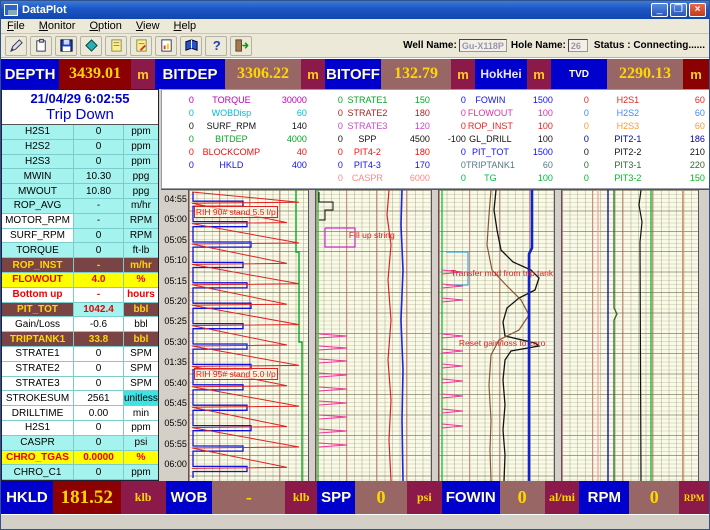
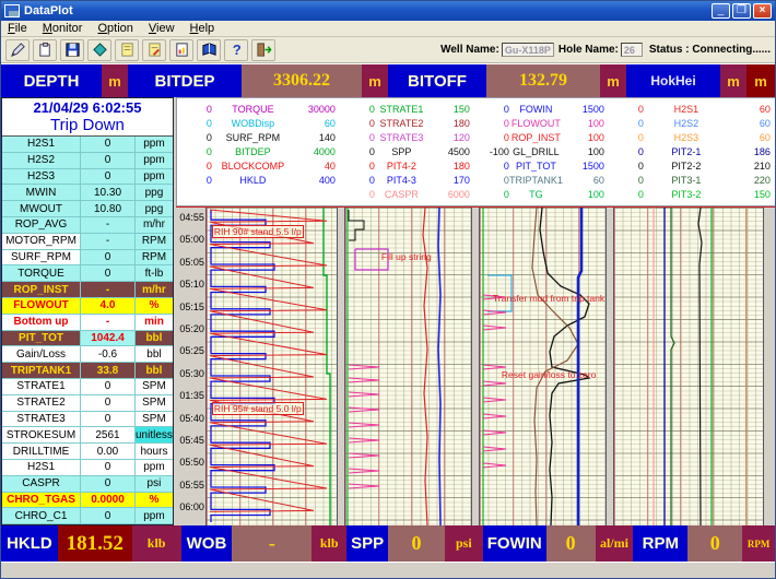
  DataPlot
  _
  ❐
  ×
  File
  Monitor
  Option
  View
  Help
  ?
  Well Name:
  Gu-X118P
  Hole Name:
  26
  Status : Connecting......
  DEPTH
- 3439.01
  m
  BITDEP
  3306.22
  m
  BITOFF
  132.79
  m
  HokHei
  m
- TVD
- 2290.13
  m
  21/04/29 6:02:55
  Trip Down
  H2S1
  0
  ppm
  H2S2
  0
  ppm
  H2S3
  0
  ppm
  MWIN
  10.30
  ppg
  MWOUT
  10.80
  ppg
  ROP_AVG
  -
  m/hr
  MOTOR_RPM
  -
  RPM
  SURF_RPM
  0
  RPM
  TORQUE
  0
  ft-lb
  ROP_INST
  -
  m/hr
  FLOWOUT
  4.0
  %
  Bottom up
  -
- hours
+ min
  PIT_TOT
  1042.4
  bbl
  Gain/Loss
  -0.6
  bbl
  TRIPTANK1
  33.8
  bbl
  STRATE1
  0
  SPM
  STRATE2
  0
  SPM
  STRATE3
  0
  SPM
  STROKESUM
  2561
  unitless
  DRILLTIME
  0.00
- min
+ hours
  H2S1
  0
  ppm
  CASPR
  0
  psi
  CHRO_TGAS
  0.0000
  %
  CHRO_C1
  0
  ppm
  0
  TORQUE
  30000
  0
  WOBDisp
  60
  0
  SURF_RPM
  140
  0
  BITDEP
  4000
  0
  BLOCKCOMP
  40
  0
  HKLD
  400
  0
  STRATE1
  150
  0
  STRATE2
  180
  0
  STRATE3
  120
  0
  SPP
  4500
  0
  PIT4-2
  180
  0
  PIT4-3
  170
  0
  CASPR
  6000
  0
  FOWIN
  1500
  0
  FLOWOUT
  100
  0
  ROP_INST
  100
  -100
  GL_DRILL
  100
  0
  PIT_TOT
  1500
  0
  TRIPTANK1
  60
  0
  TG
  100
  0
  H2S1
  60
  0
  H2S2
  60
  0
  H2S3
  60
  0
  PIT2-1
  186
  0
  PIT2-2
  210
  0
  PIT3-1
  220
  0
  PIT3-2
  150
  04:55
  05:00
  05:05
  05:10
  05:15
  05:20
  05:25
  05:30
  01:35
  05:40
  05:45
  05:50
  05:55
  06:00
  RIH 90# stand 5.5 l/p
  Fill up string
  Transfer mud from trip tank
  Reset gain/loss to zero
  RIH 95# stand 5.0 l/p
  HKLD
  181.52
  klb
  WOB
  -
  klb
  SPP
  0
  psi
  FOWIN
  0
  al/mi
  RPM
  0
  RPM
